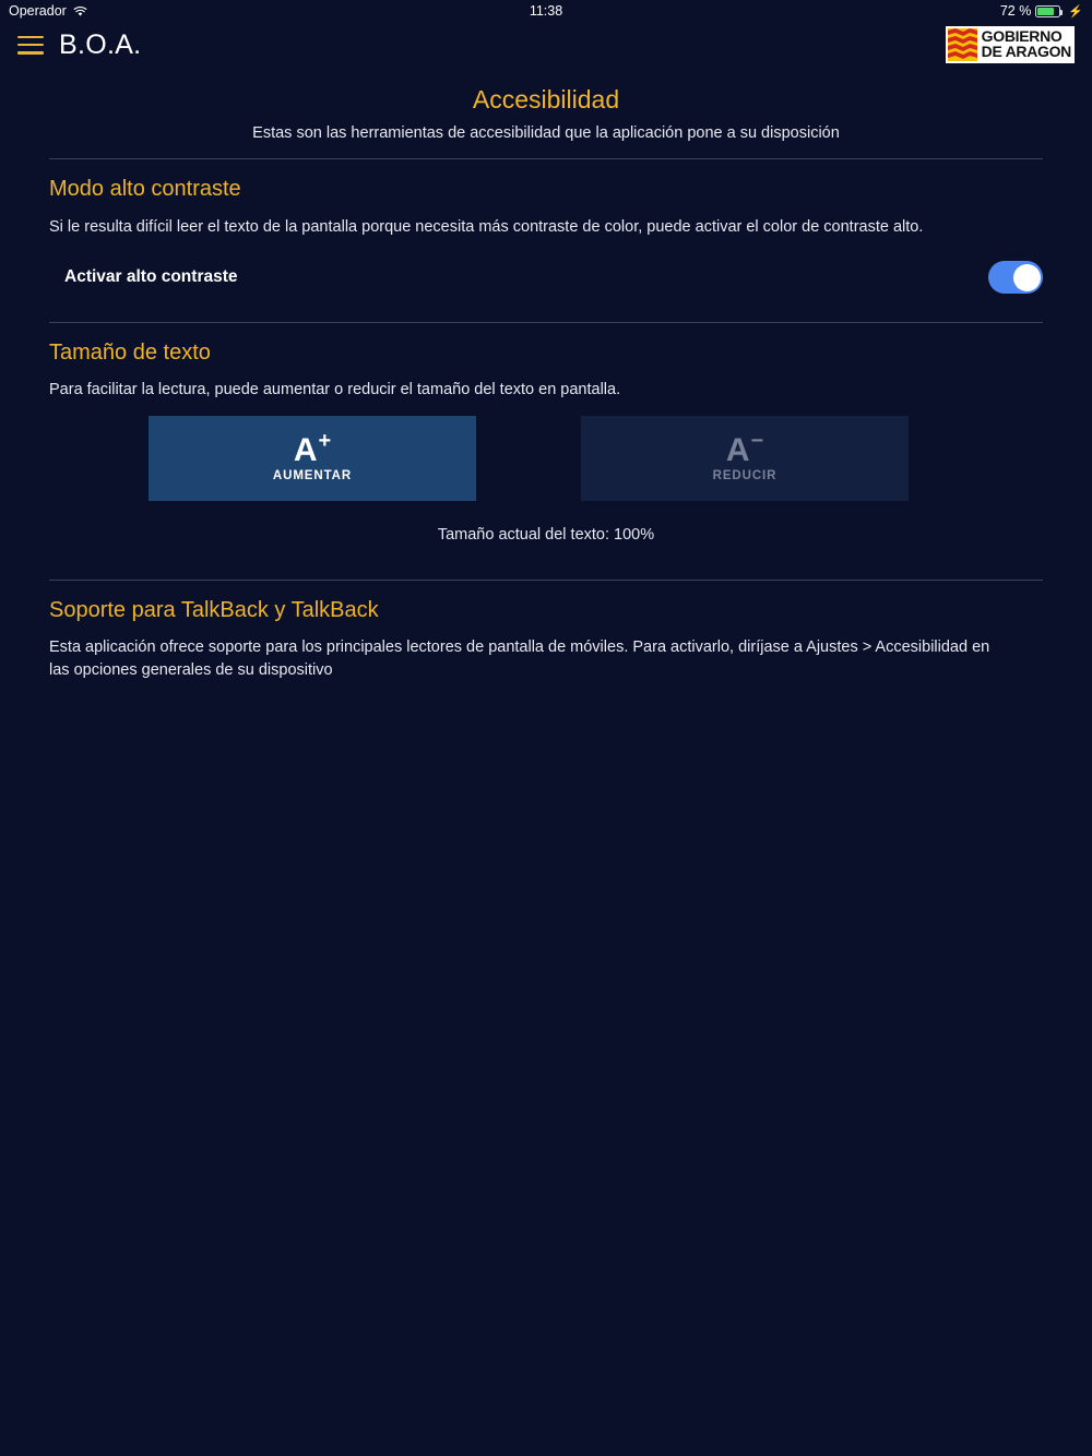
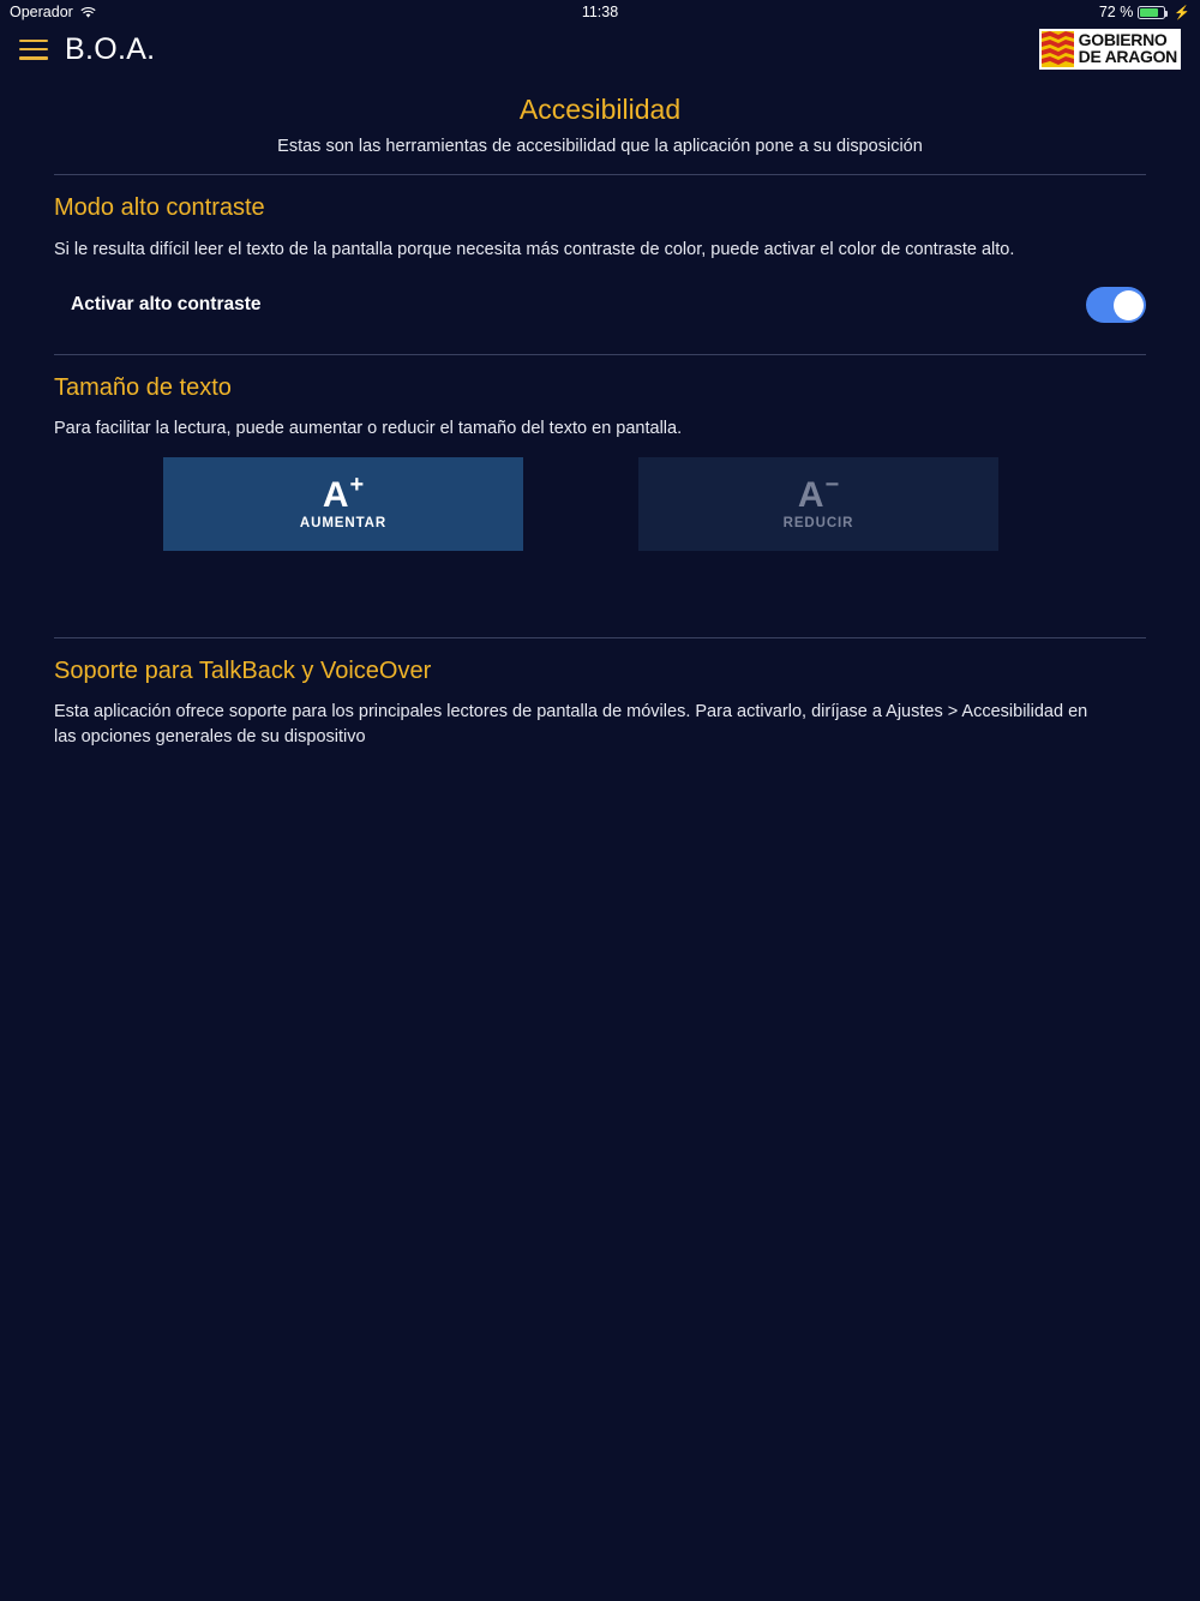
  Operador
  11:38
  72 %
  ⚡
  B.O.A.
  GOBIERNO
  DE ARAGON
  Accesibilidad
  Estas son las herramientas de accesibilidad que la aplicación pone a su disposición
  Modo alto contraste
  Si le resulta difícil leer el texto de la pantalla porque necesita más contraste de color, puede activar el color de contraste alto.
  Activar alto contraste
  Tamaño de texto
  Para facilitar la lectura, puede aumentar o reducir el tamaño del texto en pantalla.
  A
  +
  AUMENTAR
  A
  −
  REDUCIR
- Tamaño actual del texto: 100%
- Soporte para TalkBack y TalkBack
+ Soporte para TalkBack y VoiceOver
  Esta aplicación ofrece soporte para los principales lectores de pantalla de móviles. Para activarlo, diríjase a Ajustes > Accesibilidad en las opciones generales de su dispositivo
